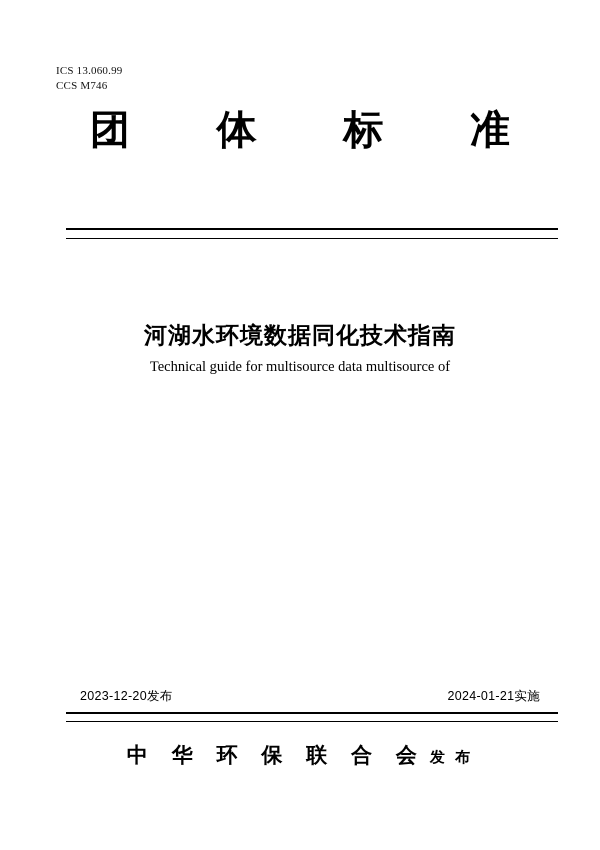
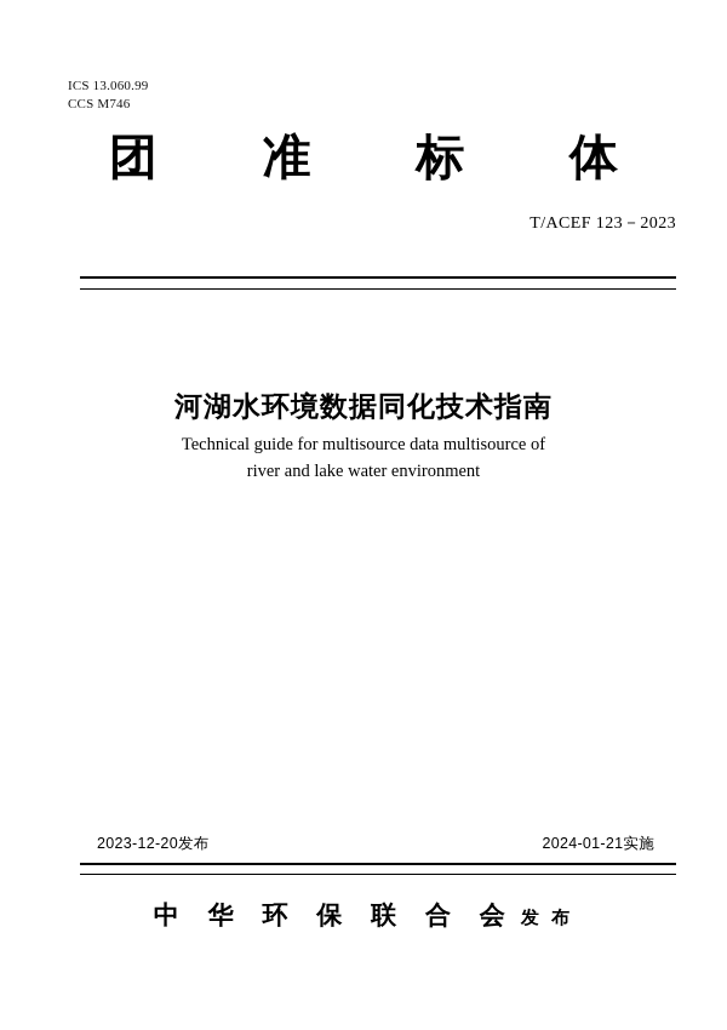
  ICS 13.060.99
  CCS M746
  团
- 体
+ 准
  标
- 准
+ 体
+ T/ACEF 123－2023
  河湖水环境数据同化技术指南
  Technical guide for multisource data multisource of
+ river and lake water environment
  2023-12-20发布
  2024-01-21实施
  中 华 环 保 联 合 会 发 布
